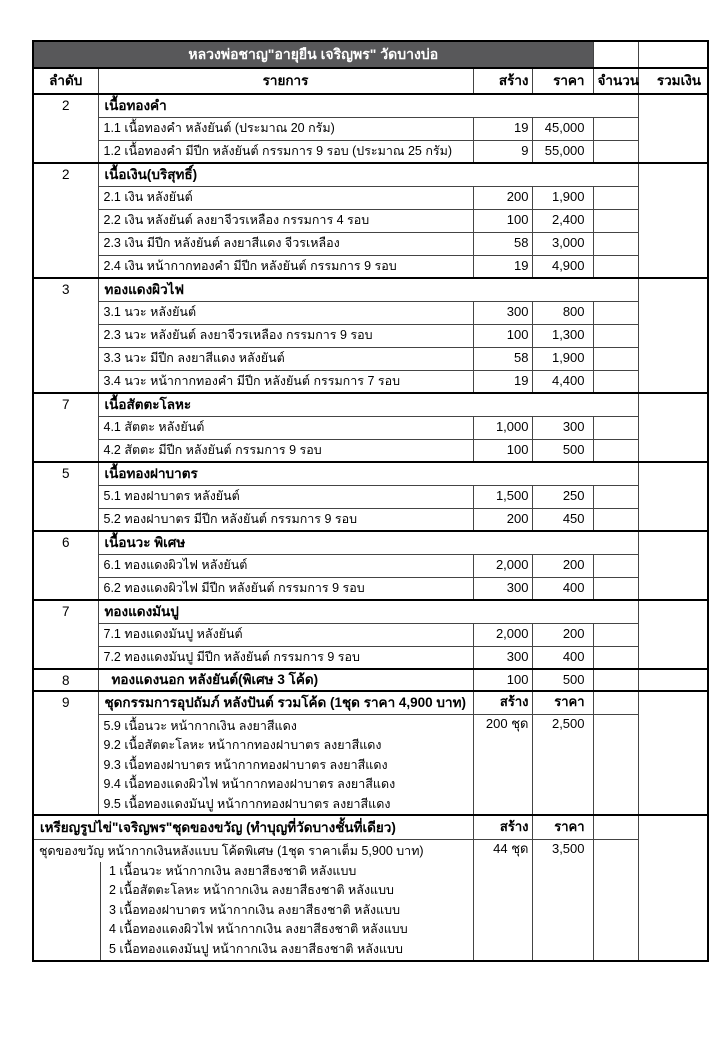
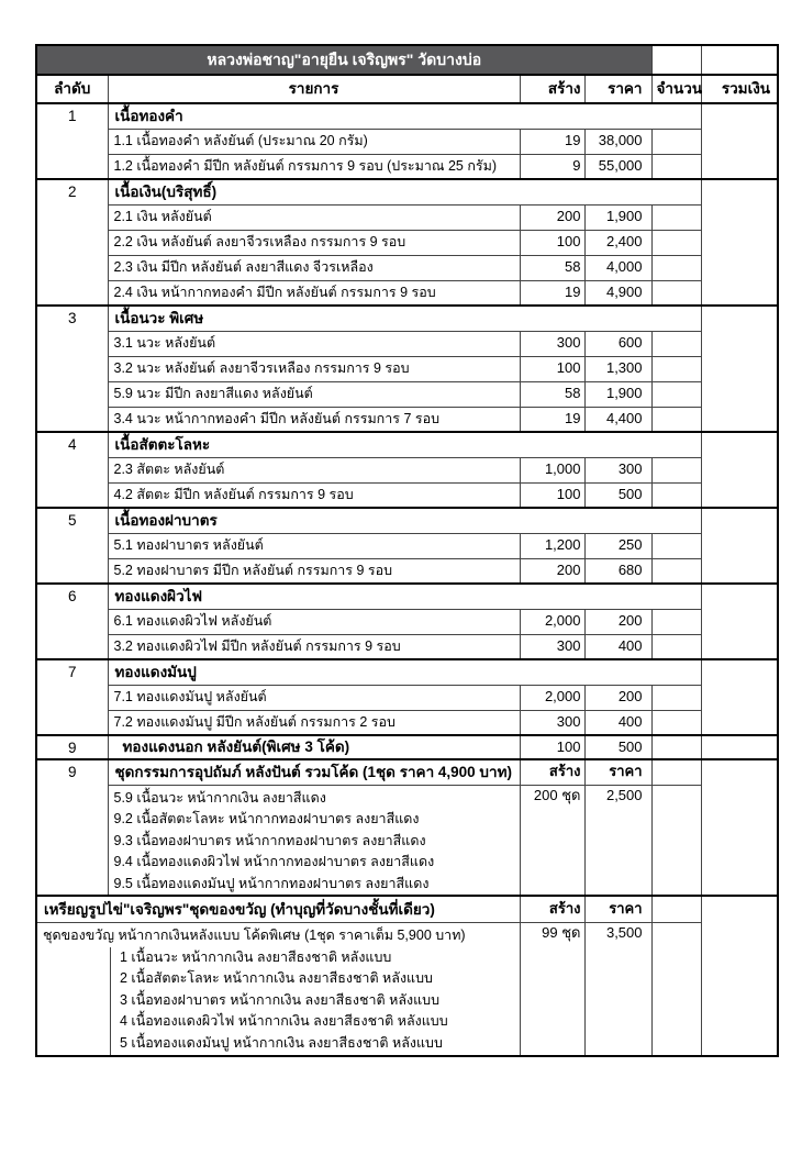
  หลวงพ่อชาญ"อายุยืน เจริญพร" วัดบางบ่อ
  ลำดับ	รายการ	สร้าง	ราคา	จำนวน	รวมเงิน
- 2	เนื้อทองคำ
+ 1	เนื้อทองคำ
- 1.1 เนื้อทองคำ หลังยันต์ (ประมาณ 20 กรัม)	19	45,000
+ 1.1 เนื้อทองคำ หลังยันต์ (ประมาณ 20 กรัม)	19	38,000
  1.2 เนื้อทองคำ มีปีก หลังยันต์ กรรมการ 9 รอบ (ประมาณ 25 กรัม)	9	55,000
  2	เนื้อเงิน(บริสุทธิ์)
  2.1 เงิน หลังยันต์	200	1,900
- 2.2 เงิน หลังยันต์ ลงยาจีวรเหลือง กรรมการ 4 รอบ	100	2,400
+ 2.2 เงิน หลังยันต์ ลงยาจีวรเหลือง กรรมการ 9 รอบ	100	2,400
- 2.3 เงิน มีปีก หลังยันต์ ลงยาสีแดง จีวรเหลือง	58	3,000
+ 2.3 เงิน มีปีก หลังยันต์ ลงยาสีแดง จีวรเหลือง	58	4,000
  2.4 เงิน หน้ากากทองคำ มีปีก หลังยันต์ กรรมการ 9 รอบ	19	4,900
- 3	ทองแดงผิวไฟ
+ 3	เนื้อนวะ พิเศษ
- 3.1 นวะ หลังยันต์	300	800
+ 3.1 นวะ หลังยันต์	300	600
- 2.3 นวะ หลังยันต์ ลงยาจีวรเหลือง กรรมการ 9 รอบ	100	1,300
+ 3.2 นวะ หลังยันต์ ลงยาจีวรเหลือง กรรมการ 9 รอบ	100	1,300
- 3.3 นวะ มีปีก ลงยาสีแดง หลังยันต์	58	1,900
+ 5.9 นวะ มีปีก ลงยาสีแดง หลังยันต์	58	1,900
  3.4 นวะ หน้ากากทองคำ มีปีก หลังยันต์ กรรมการ 7 รอบ	19	4,400
- 7	เนื้อสัตตะโลหะ
+ 4	เนื้อสัตตะโลหะ
- 4.1 สัตตะ หลังยันต์	1,000	300
+ 2.3 สัตตะ หลังยันต์	1,000	300
  4.2 สัตตะ มีปีก หลังยันต์ กรรมการ 9 รอบ	100	500
  5	เนื้อทองฝาบาตร
- 5.1 ทองฝาบาตร หลังยันต์	1,500	250
+ 5.1 ทองฝาบาตร หลังยันต์	1,200	250
- 5.2 ทองฝาบาตร มีปีก หลังยันต์ กรรมการ 9 รอบ	200	450
+ 5.2 ทองฝาบาตร มีปีก หลังยันต์ กรรมการ 9 รอบ	200	680
- 6	เนื้อนวะ พิเศษ
+ 6	ทองแดงผิวไฟ
  6.1 ทองแดงผิวไฟ หลังยันต์	2,000	200
- 6.2 ทองแดงผิวไฟ มีปีก หลังยันต์ กรรมการ 9 รอบ	300	400
+ 3.2 ทองแดงผิวไฟ มีปีก หลังยันต์ กรรมการ 9 รอบ	300	400
  7	ทองแดงมันปู
  7.1 ทองแดงมันปู หลังยันต์	2,000	200
- 7.2 ทองแดงมันปู มีปีก หลังยันต์ กรรมการ 9 รอบ	300	400
+ 7.2 ทองแดงมันปู มีปีก หลังยันต์ กรรมการ 2 รอบ	300	400
- 8	ทองแดงนอก หลังยันต์(พิเศษ 3 โค้ด)	100	500
+ 9	ทองแดงนอก หลังยันต์(พิเศษ 3 โค้ด)	100	500
  9	ชุดกรรมการอุปถัมภ์ หลังปันต์ รวมโค้ด (1ชุด ราคา 4,900 บาท)	สร้าง	ราคา
  5.9 เนื้อนวะ หน้ากากเงิน ลงยาสีแดง9.2 เนื้อสัตตะโลหะ หน้ากากทองฝาบาตร ลงยาสีแดง9.3 เนื้อทองฝาบาตร หน้ากากทองฝาบาตร ลงยาสีแดง9.4 เนื้อทองแดงผิวไฟ หน้ากากทองฝาบาตร ลงยาสีแดง9.5 เนื้อทองแดงมันปู หน้ากากทองฝาบาตร ลงยาสีแดง	200 ชุด	2,500
  เหรียญรูปไข่"เจริญพร"ชุดของขวัญ (ทำบุญที่วัดบางชั้นที่เดียว)	สร้าง	ราคา
- ชุดของขวัญ หน้ากากเงินหลังแบบ โค้ดพิเศษ (1ชุด ราคาเต็ม 5,900 บาท)1 เนื้อนวะ หน้ากากเงิน ลงยาสีธงชาติ หลังแบบ2 เนื้อสัตตะโลหะ หน้ากากเงิน ลงยาสีธงชาติ หลังแบบ3 เนื้อทองฝาบาตร หน้ากากเงิน ลงยาสีธงชาติ หลังแบบ4 เนื้อทองแดงผิวไฟ หน้ากากเงิน ลงยาสีธงชาติ หลังแบบ5 เนื้อทองแดงมันปู หน้ากากเงิน ลงยาสีธงชาติ หลังแบบ	44 ชุด	3,500
+ ชุดของขวัญ หน้ากากเงินหลังแบบ โค้ดพิเศษ (1ชุด ราคาเต็ม 5,900 บาท)1 เนื้อนวะ หน้ากากเงิน ลงยาสีธงชาติ หลังแบบ2 เนื้อสัตตะโลหะ หน้ากากเงิน ลงยาสีธงชาติ หลังแบบ3 เนื้อทองฝาบาตร หน้ากากเงิน ลงยาสีธงชาติ หลังแบบ4 เนื้อทองแดงผิวไฟ หน้ากากเงิน ลงยาสีธงชาติ หลังแบบ5 เนื้อทองแดงมันปู หน้ากากเงิน ลงยาสีธงชาติ หลังแบบ	99 ชุด	3,500
